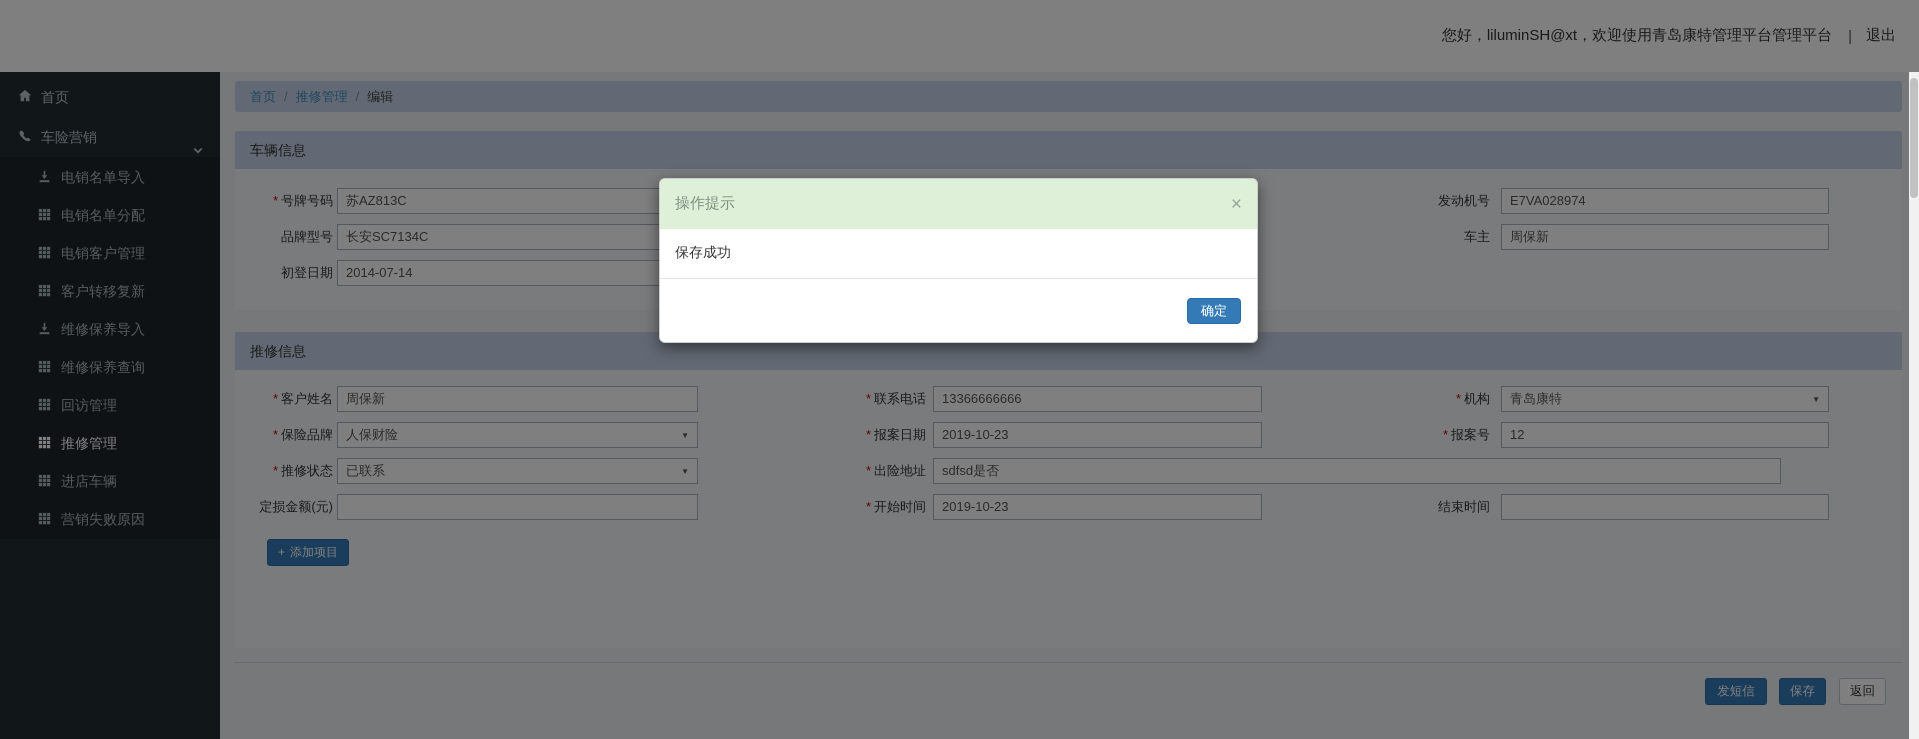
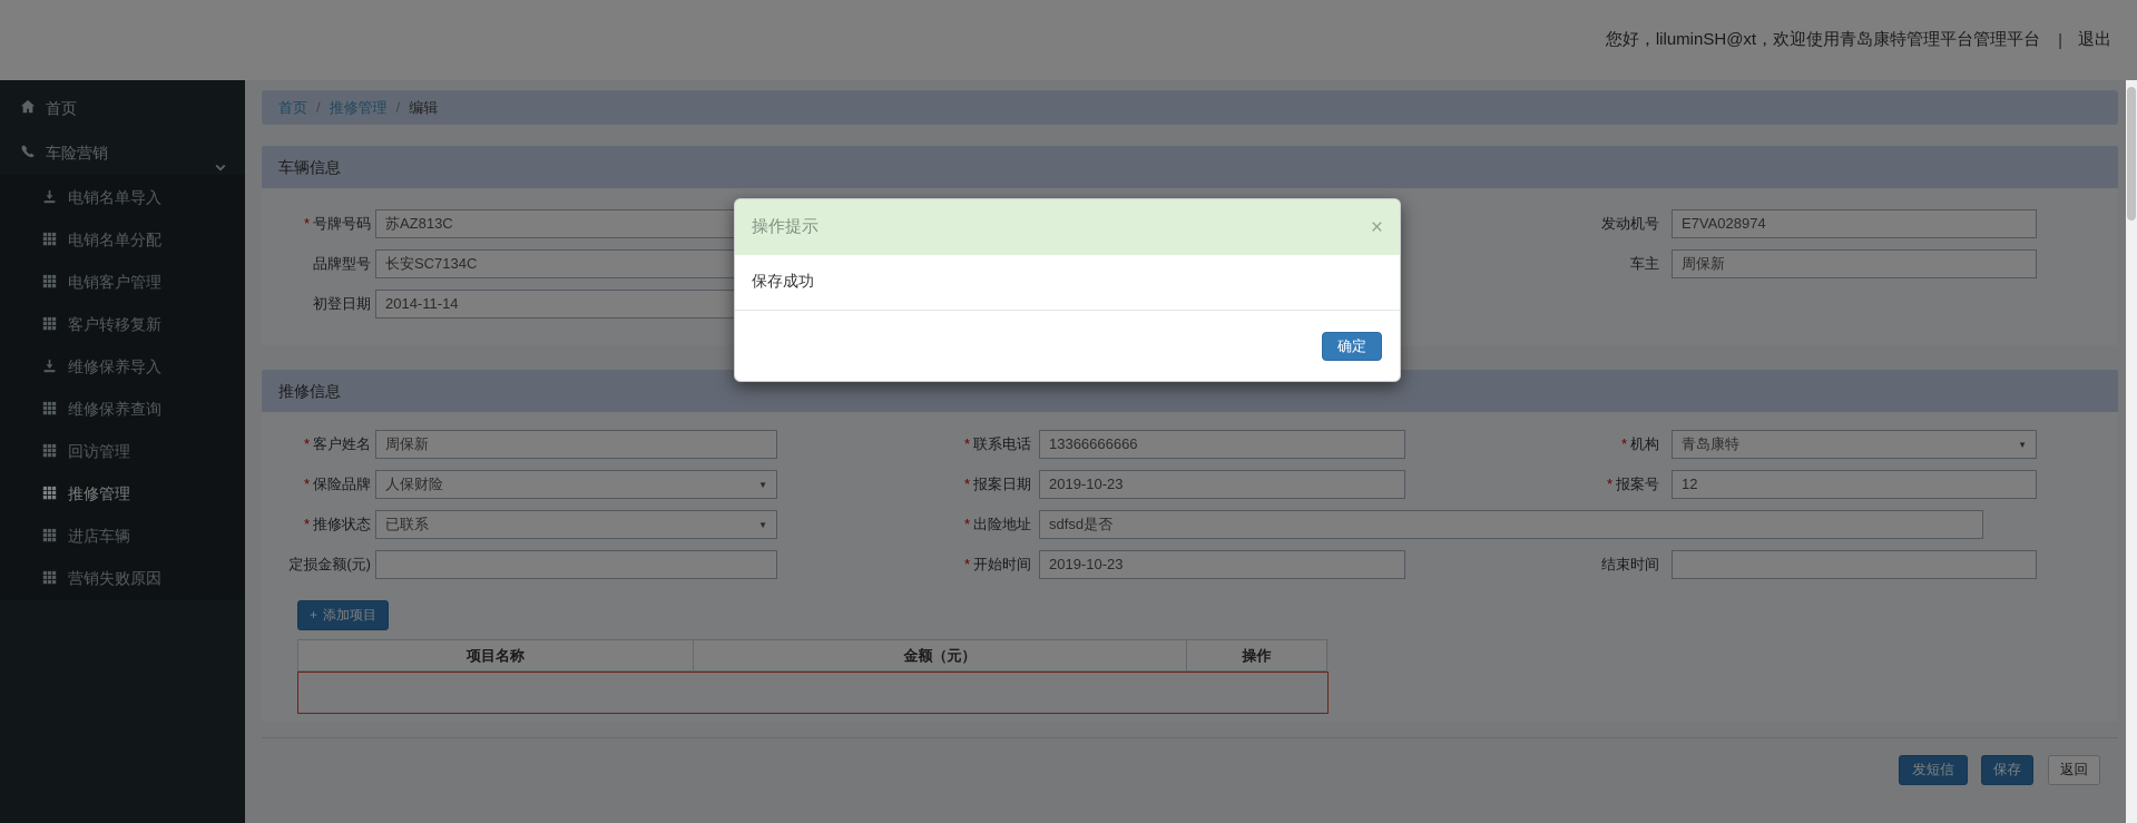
  您好，liluminSH@xt，欢迎使用青岛康特管理平台管理平台
  |
  退出
  首页
  车险营销
  电销名单导入
  电销名单分配
  电销客户管理
  客户转移复新
  维修保养导入
  维修保养查询
  回访管理
  推修管理
  进店车辆
  营销失败原因
  首页 / 推修管理 / 编辑
  车辆信息
  * 号牌号码
  苏AZ813C
  发动机号
  E7VA028974
  品牌型号
  长安SC7134C
  车主
  周保新
  初登日期
- 2014-07-14
+ 2014-11-14
  推修信息
  * 客户姓名
  周保新
  * 联系电话
  13366666666
  * 机构
  青岛康特
  ▼
  * 保险品牌
  人保财险
  ▼
  * 报案日期
  2019-10-23
  * 报案号
  12
  * 推修状态
  已联系
  ▼
  * 出险地址
  sdfsd是否
  定损金额(元)
  * 开始时间
  2019-10-23
  结束时间
  + 添加项目
+ 项目名称
+ 金额（元）
+ 操作
  发短信
  保存
  返回
  操作提示
  ×
  保存成功
  确定
